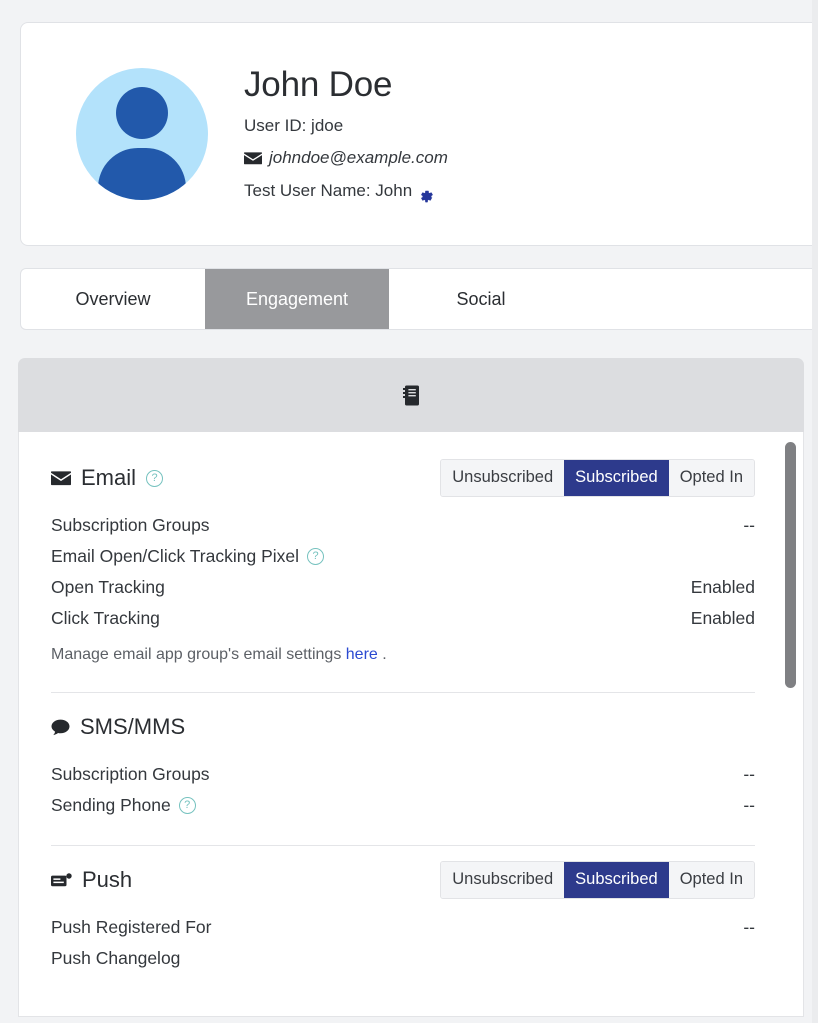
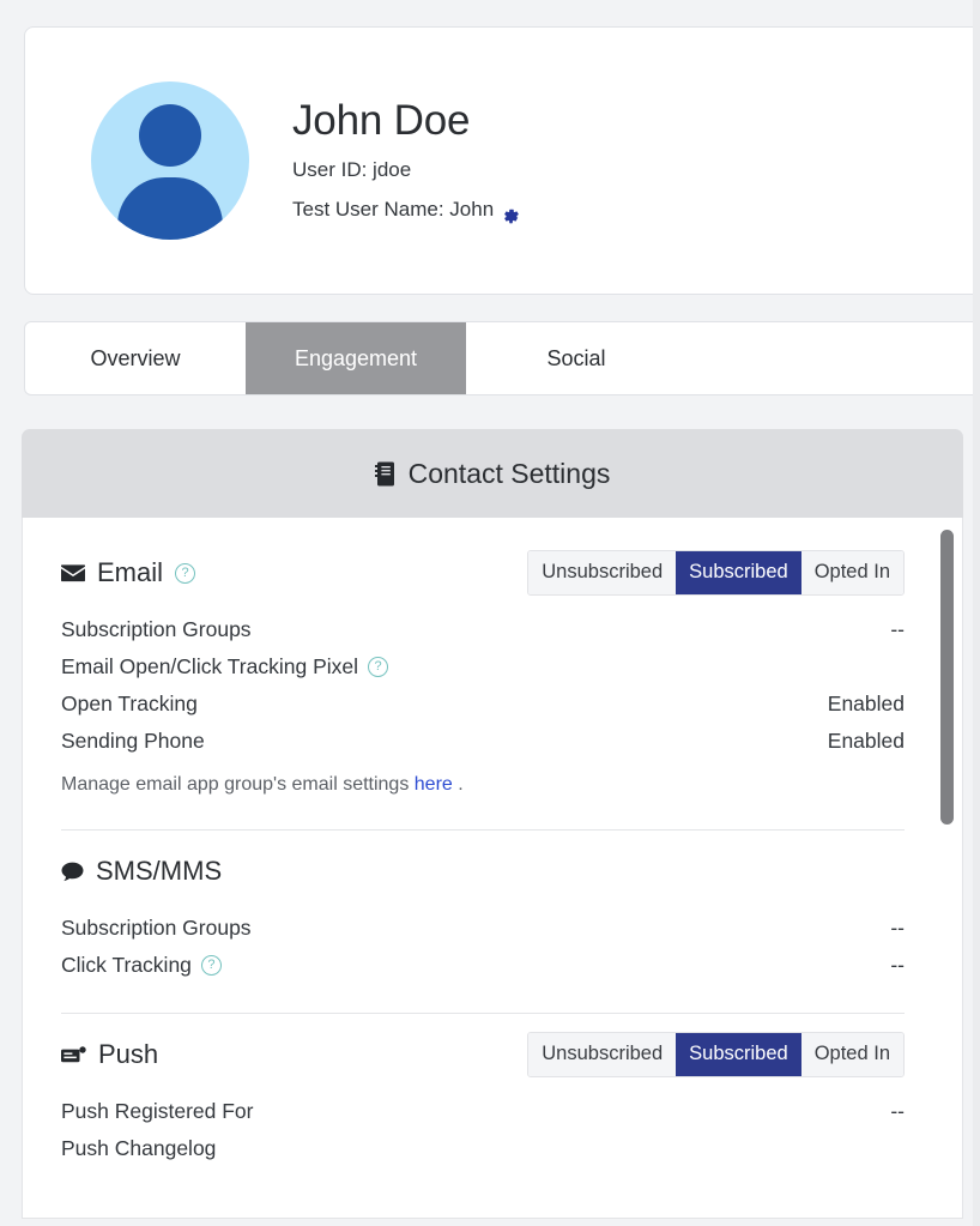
  John Doe
  User ID: jdoe
- johndoe@example.com
  Test User Name: John
  Overview
  Engagement
  Social
+ Contact Settings
  Email
  ?
  Unsubscribed
  Subscribed
  Opted In
  Subscription Groups
  --
  Email Open/Click Tracking Pixel
  ?
  Open Tracking
  Enabled
- Click Tracking
+ Sending Phone
  Enabled
  Manage email app group's email settings here .
  SMS/MMS
  Subscription Groups
  --
- Sending Phone
+ Click Tracking
  ?
  --
  Push
  Unsubscribed
  Subscribed
  Opted In
  Push Registered For
  --
  Push Changelog
